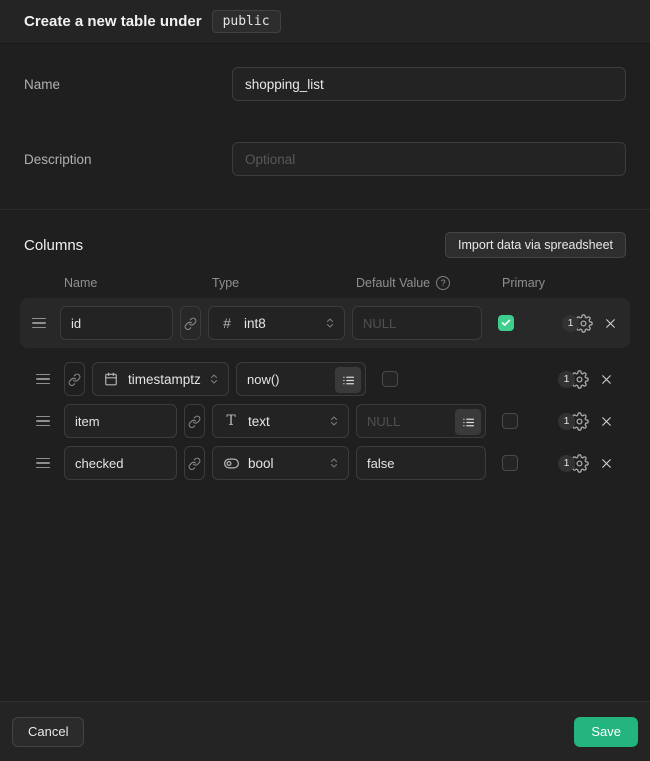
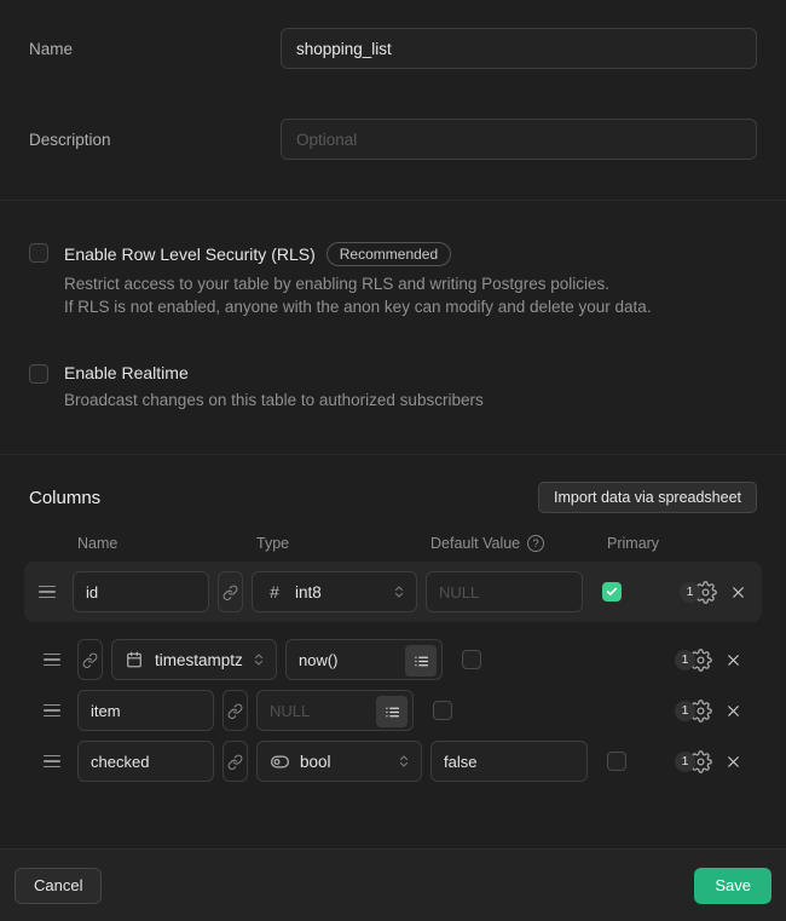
- Create a new table under
- public
  Name
  shopping_list
  Description
  Optional
+ Enable Row Level Security (RLS)
+ Recommended
+ Restrict access to your table by enabling RLS and writing Postgres policies.
+ If RLS is not enabled, anyone with the anon key can modify and delete your data.
+ Enable Realtime
+ Broadcast changes on this table to authorized subscribers
  Columns
  Import data via spreadsheet
  Name
  Type
  Default Value
  ?
  Primary
  id
  #
  int8
  NULL
  1
  timestamptz
  now()
  1
  item
- T
- text
  NULL
  1
  checked
  bool
  false
  1
  Cancel
  Save
